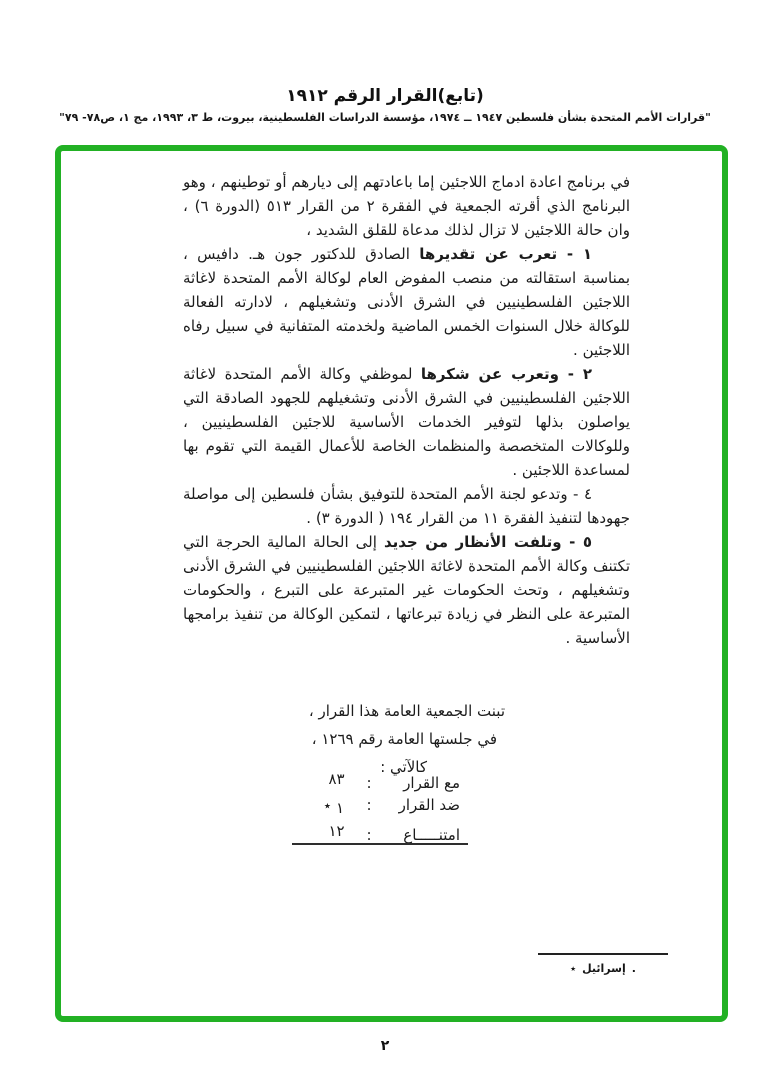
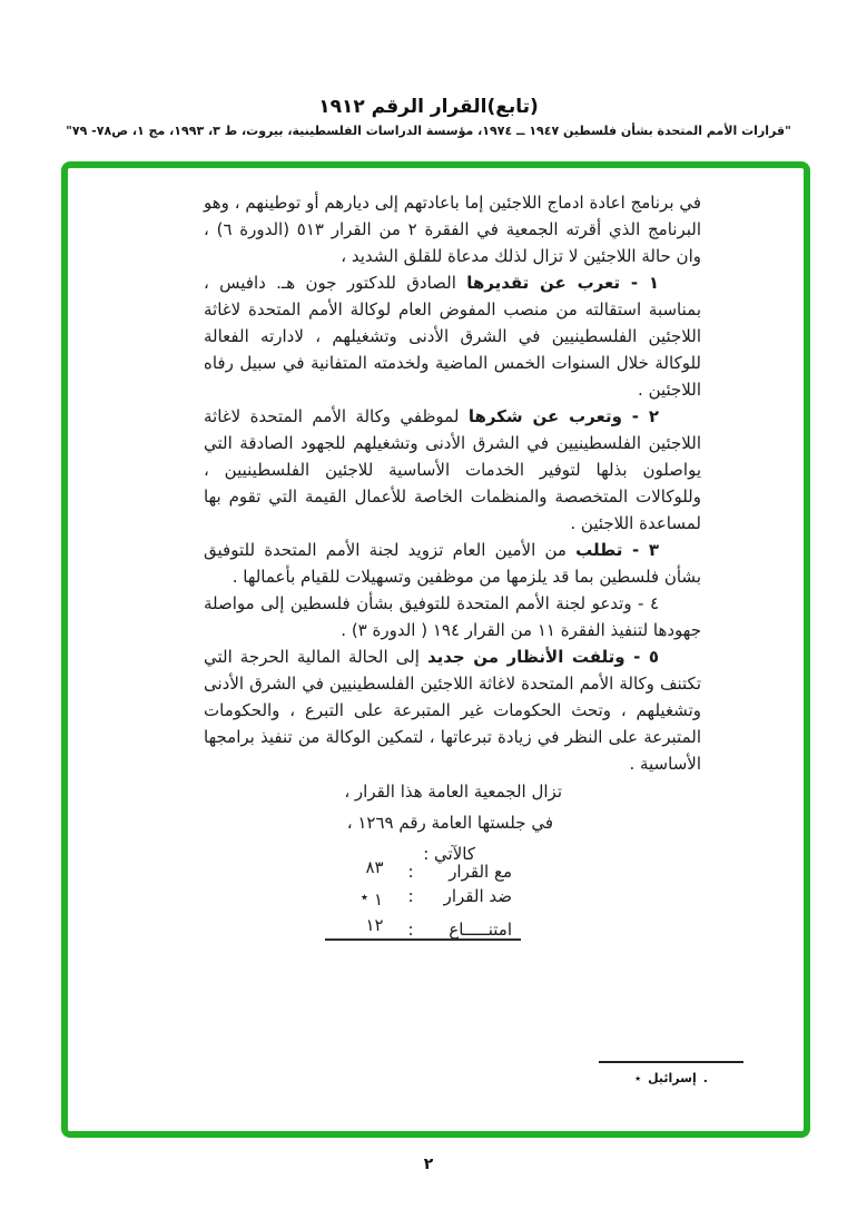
  (تابع)القرار الرقم ١٩١٢
  "قرارات الأمم المتحدة بشأن فلسطين ١٩٤٧ ــ ١٩٧٤، مؤسسة الدراسات الفلسطينية، بيروت، ط ٣، ١٩٩٣، مج ١، ص٧٨- ٧٩"
  في برنامج اعادة ادماج اللاجئين إما باعادتهم إلى ديارهم أو توطينهم ، وهو البرنامج الذي أقرته الجمعية في الفقرة ٢ من القرار ٥١٣ (الدورة ٦) ، وان حالة اللاجئين لا تزال لذلك مدعاة للقلق الشديد ،
  ١ - تعرب عن تقديرها الصادق للدكتور جون هـ. دافيس ، بمناسبة استقالته من منصب المفوض العام لوكالة الأمم المتحدة لاغاثة اللاجئين الفلسطينيين في الشرق الأدنى وتشغيلهم ، لادارته الفعالة للوكالة خلال السنوات الخمس الماضية ولخدمته المتفانية في سبيل رفاه اللاجئين .
  ٢ - وتعرب عن شكرها لموظفي وكالة الأمم المتحدة لاغاثة اللاجئين الفلسطينيين في الشرق الأدنى وتشغيلهم للجهود الصادقة التي يواصلون بذلها لتوفير الخدمات الأساسية للاجئين الفلسطينيين ، وللوكالات المتخصصة والمنظمات الخاصة للأعمال القيمة التي تقوم بها لمساعدة اللاجئين .
+ ٣ - تطلب من الأمين العام تزويد لجنة الأمم المتحدة للتوفيق بشأن فلسطين بما قد يلزمها من موظفين وتسهيلات للقيام بأعمالها .
  ٤ - وتدعو لجنة الأمم المتحدة للتوفيق بشأن فلسطين إلى مواصلة جهودها لتنفيذ الفقرة ١١ من القرار ١٩٤ ( الدورة ٣) .
  ٥ - وتلفت الأنظار من جديد إلى الحالة المالية الحرجة التي تكتنف وكالة الأمم المتحدة لاغاثة اللاجئين الفلسطينيين في الشرق الأدنى وتشغيلهم ، وتحث الحكومات غير المتبرعة على التبرع ، والحكومات المتبرعة على النظر في زيادة تبرعاتها ، لتمكين الوكالة من تنفيذ برامجها الأساسية .
- تبنت الجمعية العامة هذا القرار ،
+ تزال الجمعية العامة هذا القرار ،
  في جلستها العامة رقم ١٢٦٩ ،
  كالآتي :
  مع القرار
  :
  ٨٣
  ضد القرار
  :
  ٭
  ١
  امتنـــــاع
  :
  ١٢
  ٭
  إسرائيل
  .
  ٢
